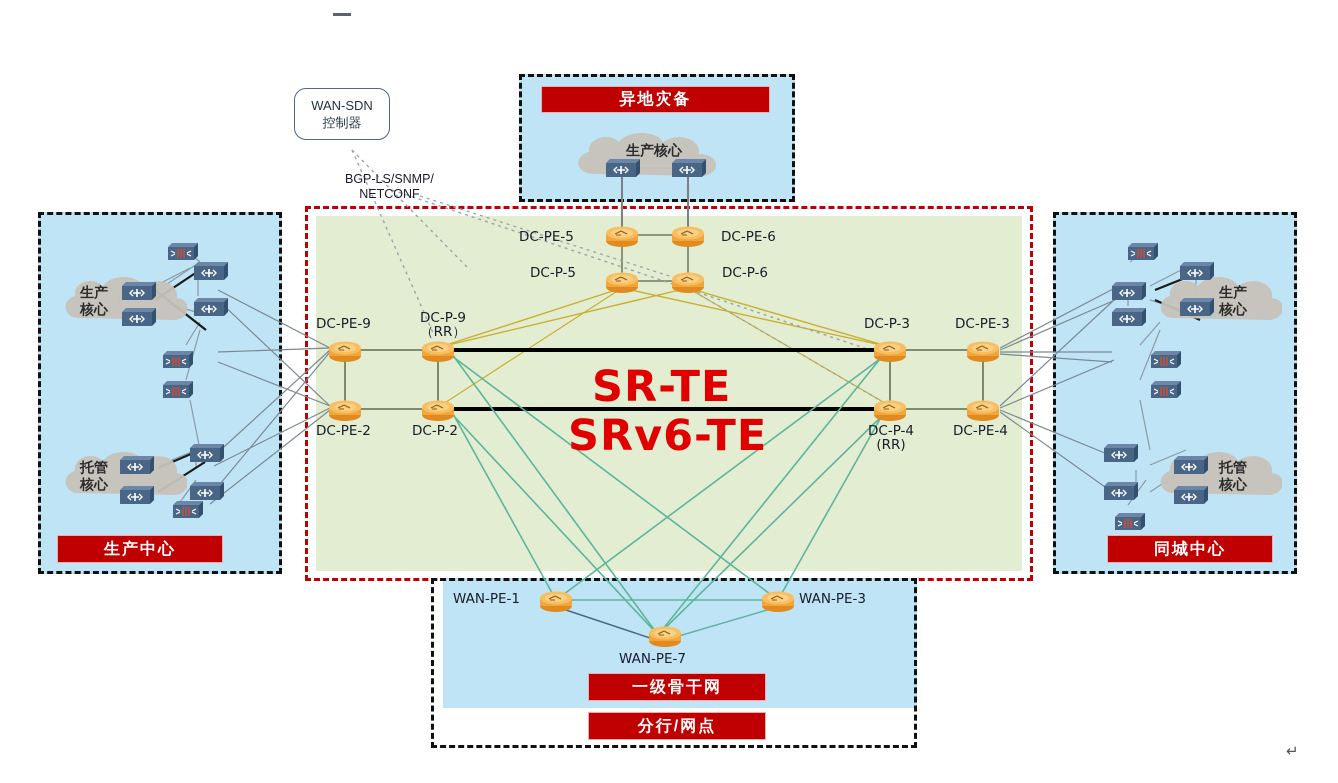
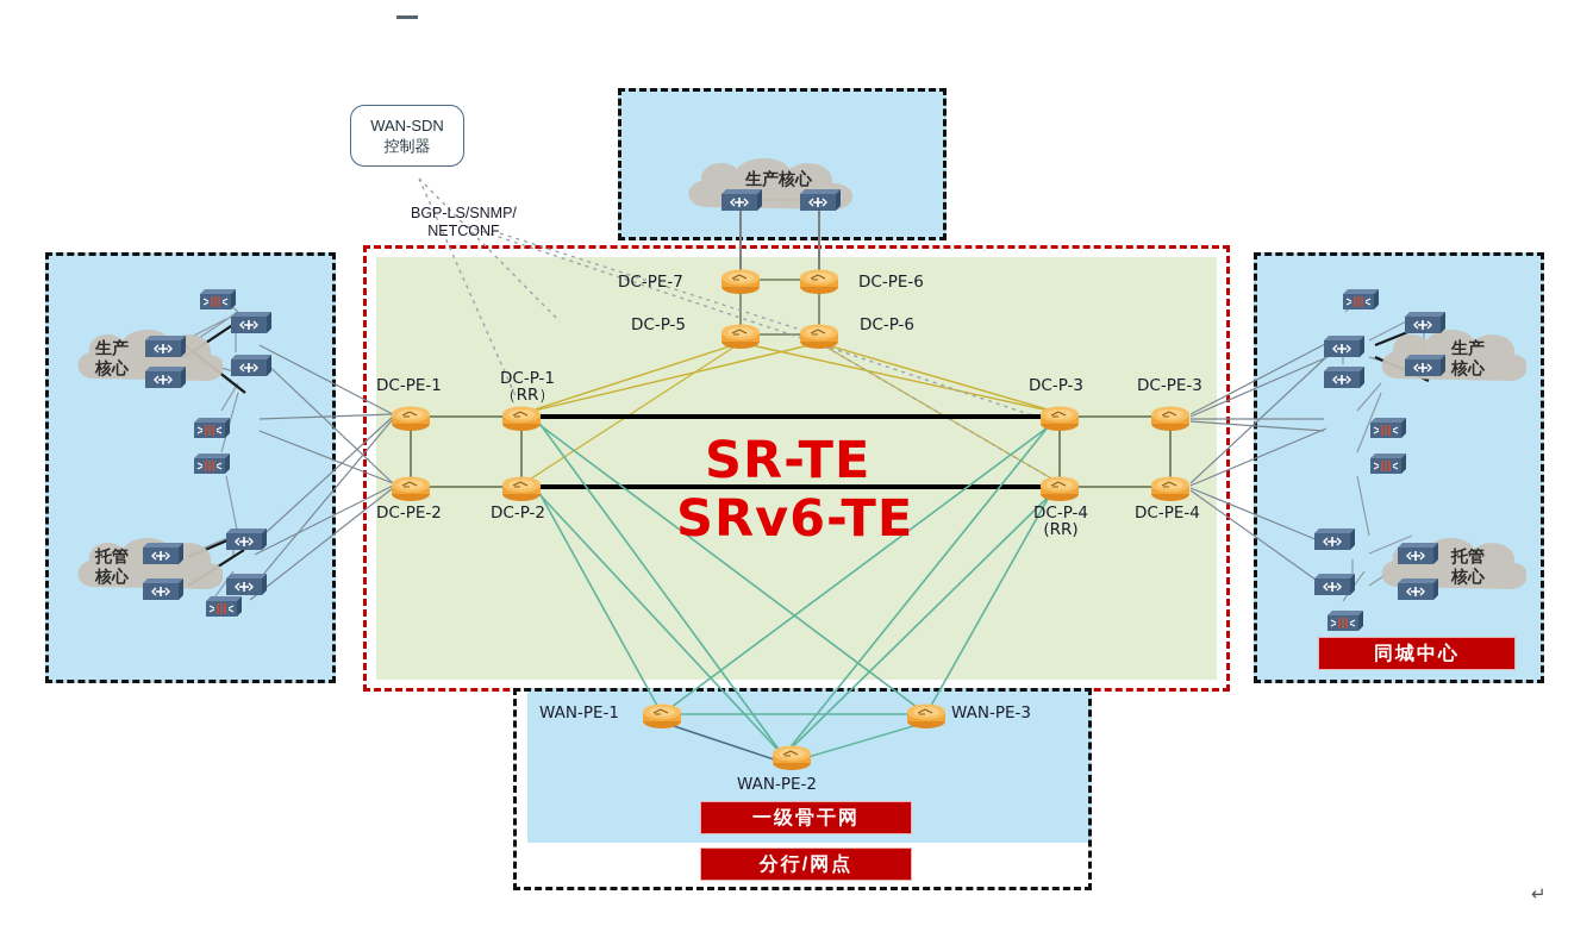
  生产核心
  生产
  核心
  托管
  核心
  生产
  核心
  托管
  核心
- DC-PE-5
+ DC-PE-7
  DC-PE-6
  DC-P-5
  DC-P-6
- DC-PE-9
+ DC-PE-1
- DC-P-9
+ DC-P-1
  （RR）
  DC-PE-2
  DC-P-2
  DC-P-3
  DC-PE-3
  DC-P-4
  (RR)
  DC-PE-4
  WAN-PE-1
  WAN-PE-3
- WAN-PE-7
+ WAN-PE-2
  SR-TE
  SRv6-TE
  WAN-SDN
  控制器
  BGP-LS/SNMP/
  NETCONF
- 异地灾备
- 生产中心
  同城中心
  一级骨干网
  分行/网点
  ↵
